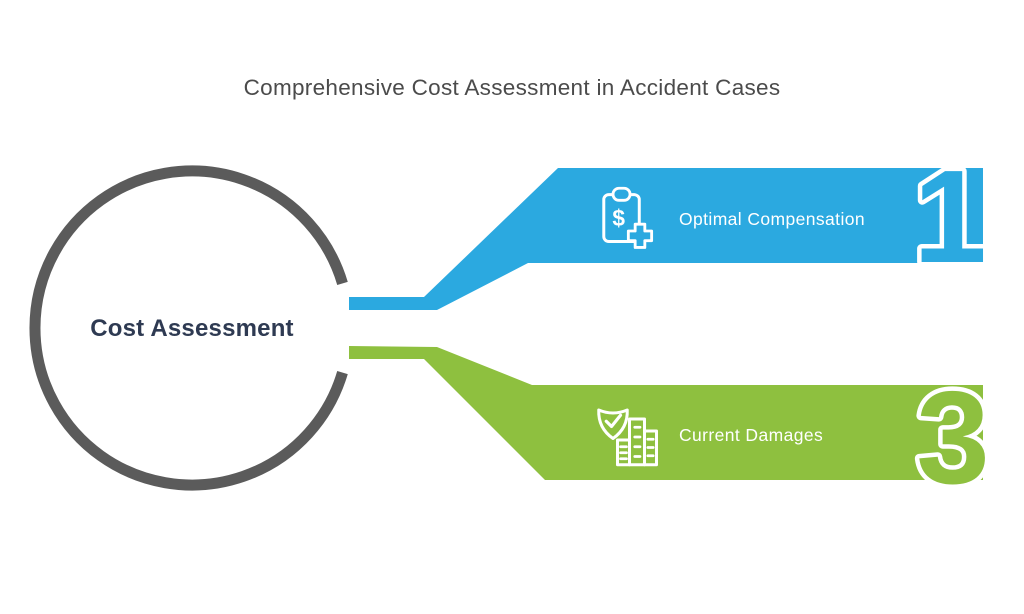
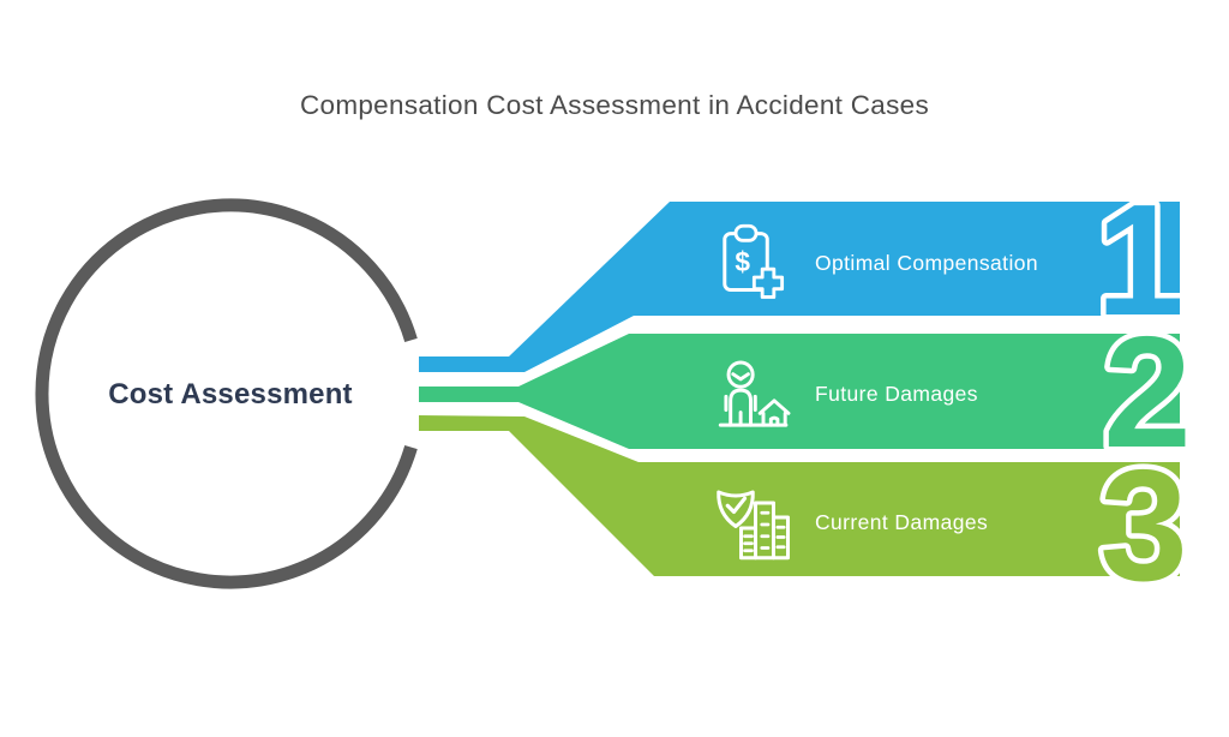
- Comprehensive Cost Assessment in Accident Cases
+ Compensation Cost Assessment in Accident Cases
  Cost Assessment
  1
  $
  Optimal Compensation
+ 2
+ Future Damages
  3
  Current Damages
